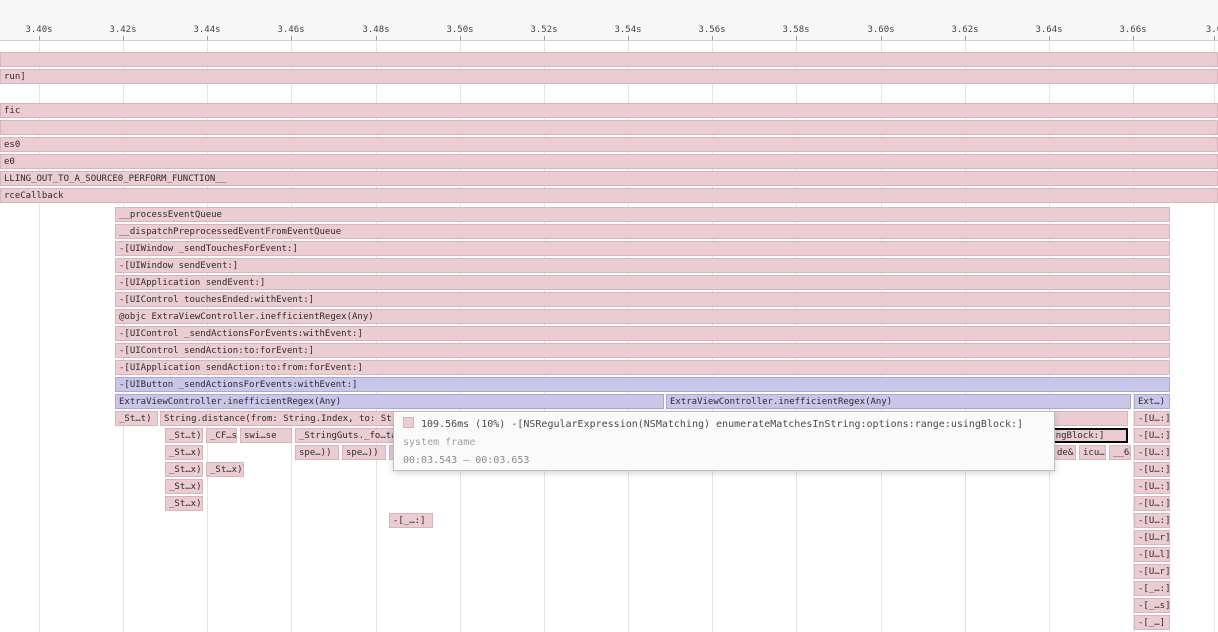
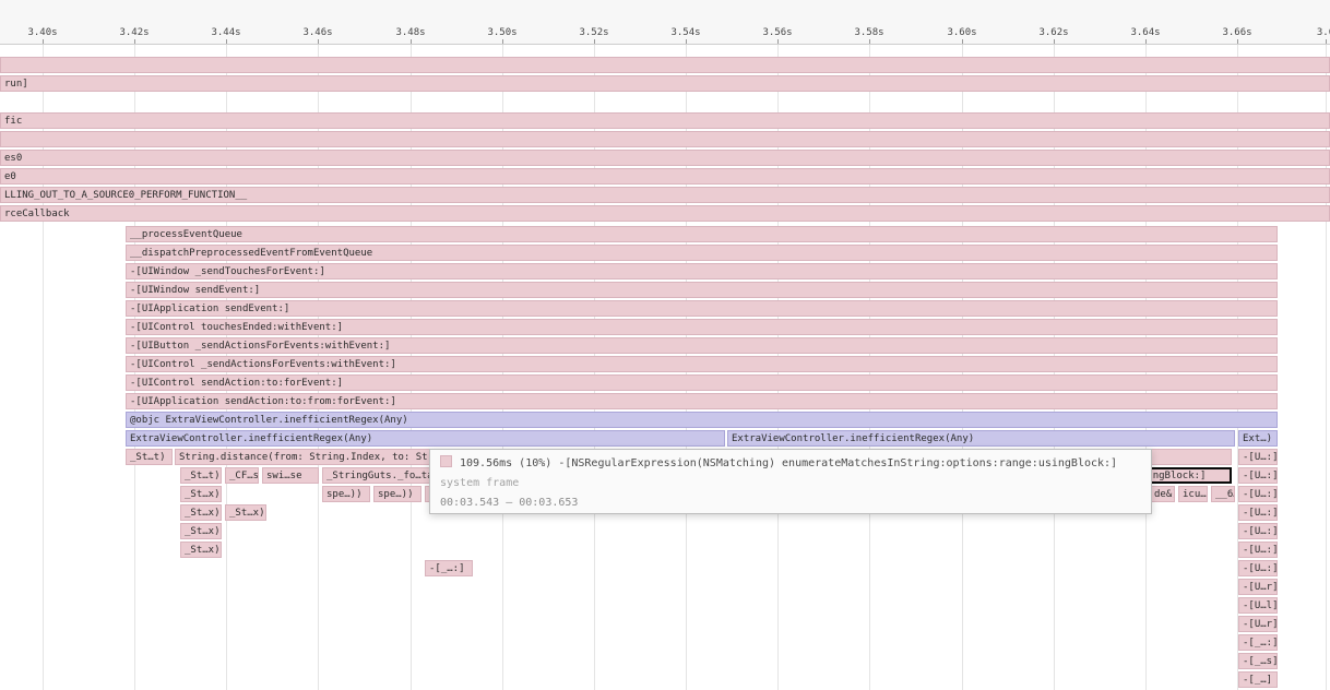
  3.40s
  3.42s
  3.44s
  3.46s
  3.48s
  3.50s
  3.52s
  3.54s
  3.56s
  3.58s
  3.60s
  3.62s
  3.64s
  3.66s
  run]
  fic
  es0
  e0
  LLING_OUT_TO_A_SOURCE0_PERFORM_FUNCTION__
  rceCallback
  __processEventQueue
  __dispatchPreprocessedEventFromEventQueue
  -[UIWindow _sendTouchesForEvent:]
  -[UIWindow sendEvent:]
  -[UIApplication sendEvent:]
  -[UIControl touchesEnded:withEvent:]
- @objc ExtraViewController.inefficientRegex(Any)
+ -[UIButton _sendActionsForEvents:withEvent:]
  -[UIControl _sendActionsForEvents:withEvent:]
  -[UIControl sendAction:to:forEvent:]
  -[UIApplication sendAction:to:from:forEvent:]
- -[UIButton _sendActionsForEvents:withEvent:]
+ @objc ExtraViewController.inefficientRegex(Any)
  ExtraViewController.inefficientRegex(Any)
  ExtraViewController.inefficientRegex(Any)
  Ext…)
  _St…t)
  String.distance(from: String.Index, to: St
  -[U…:]
  _St…t)
  _CF…s
  swi…se
  -[U…:]
  _St…x)
  spe…))
  spe…))
  de&
  -[U…:]
  _St…x)
  _St…x)
  -[U…:]
  _St…x)
  -[U…:]
  _St…x)
  -[U…:]
  -[_…:]
  -[U…:]
  -[U…r]
  -[U…l]
  -[U…r]
  -[_…:]
  -[_…s]
  -[_…]
  109.56ms (10%) -[NSRegularExpression(NSMatching) enumerateMatchesInString:options:range:usingBlock:]
  system frame
  00:03.543 — 00:03.653
